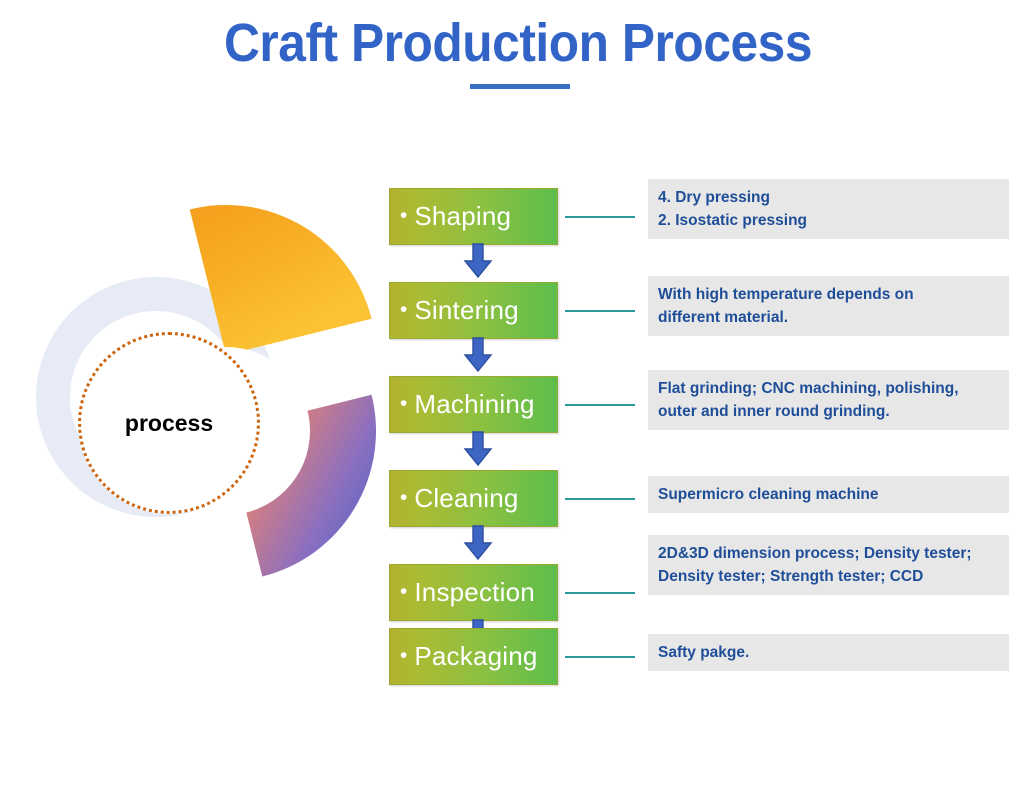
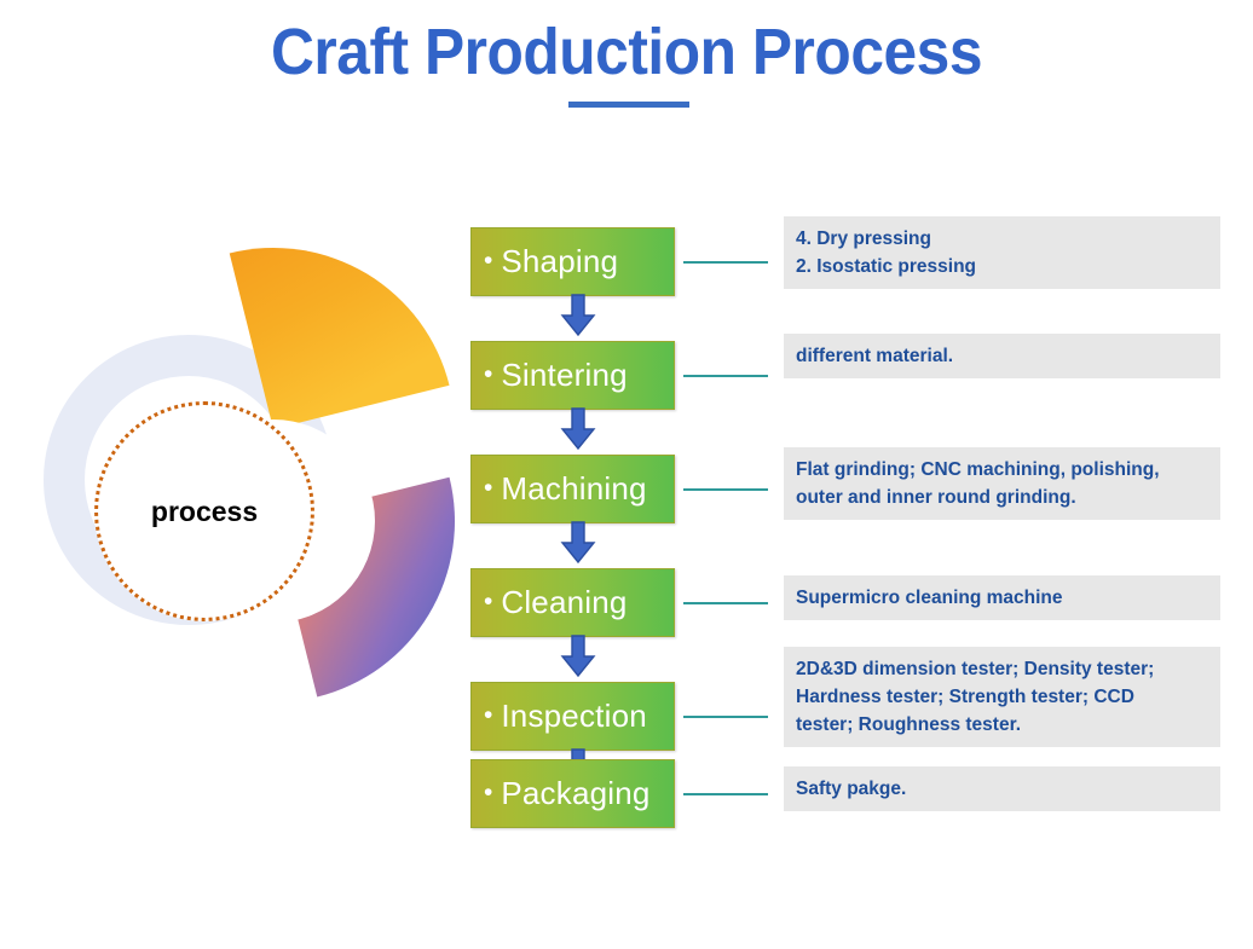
  Craft Production Process
  process
  •
  Shaping
  4. Dry pressing
  2. Isostatic pressing
  •
  Sintering
- With high temperature depends on
  different material.
  •
  Machining
  Flat grinding; CNC machining, polishing,
  outer and inner round grinding.
  •
  Cleaning
  Supermicro cleaning machine
  •
  Inspection
- 2D&3D dimension process; Density tester;
+ 2D&3D dimension tester; Density tester;
- Density tester; Strength tester; CCD
+ Hardness tester; Strength tester; CCD
+ tester; Roughness tester.
  •
  Packaging
  Safty pakge.
